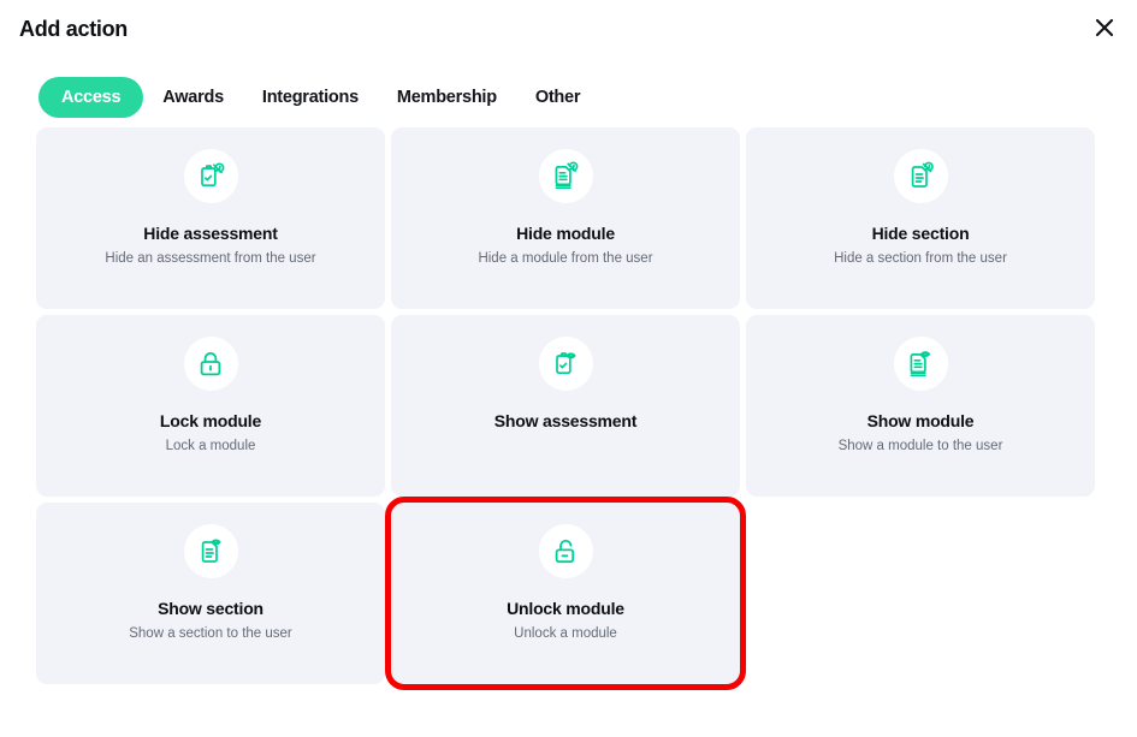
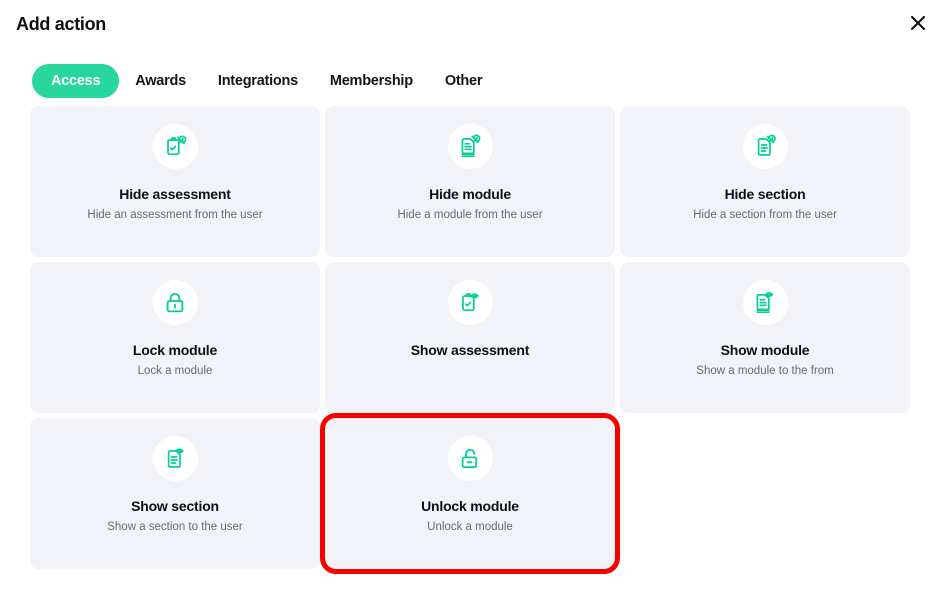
  Add action
  Access
  Awards
  Integrations
  Membership
  Other
  Hide assessment
  Hide an assessment from the user
  Hide module
  Hide a module from the user
  Hide section
  Hide a section from the user
  Lock module
  Lock a module
  Show assessment
  Show module
- Show a module to the user
+ Show a module to the from
  Show section
  Show a section to the user
  Unlock module
  Unlock a module
